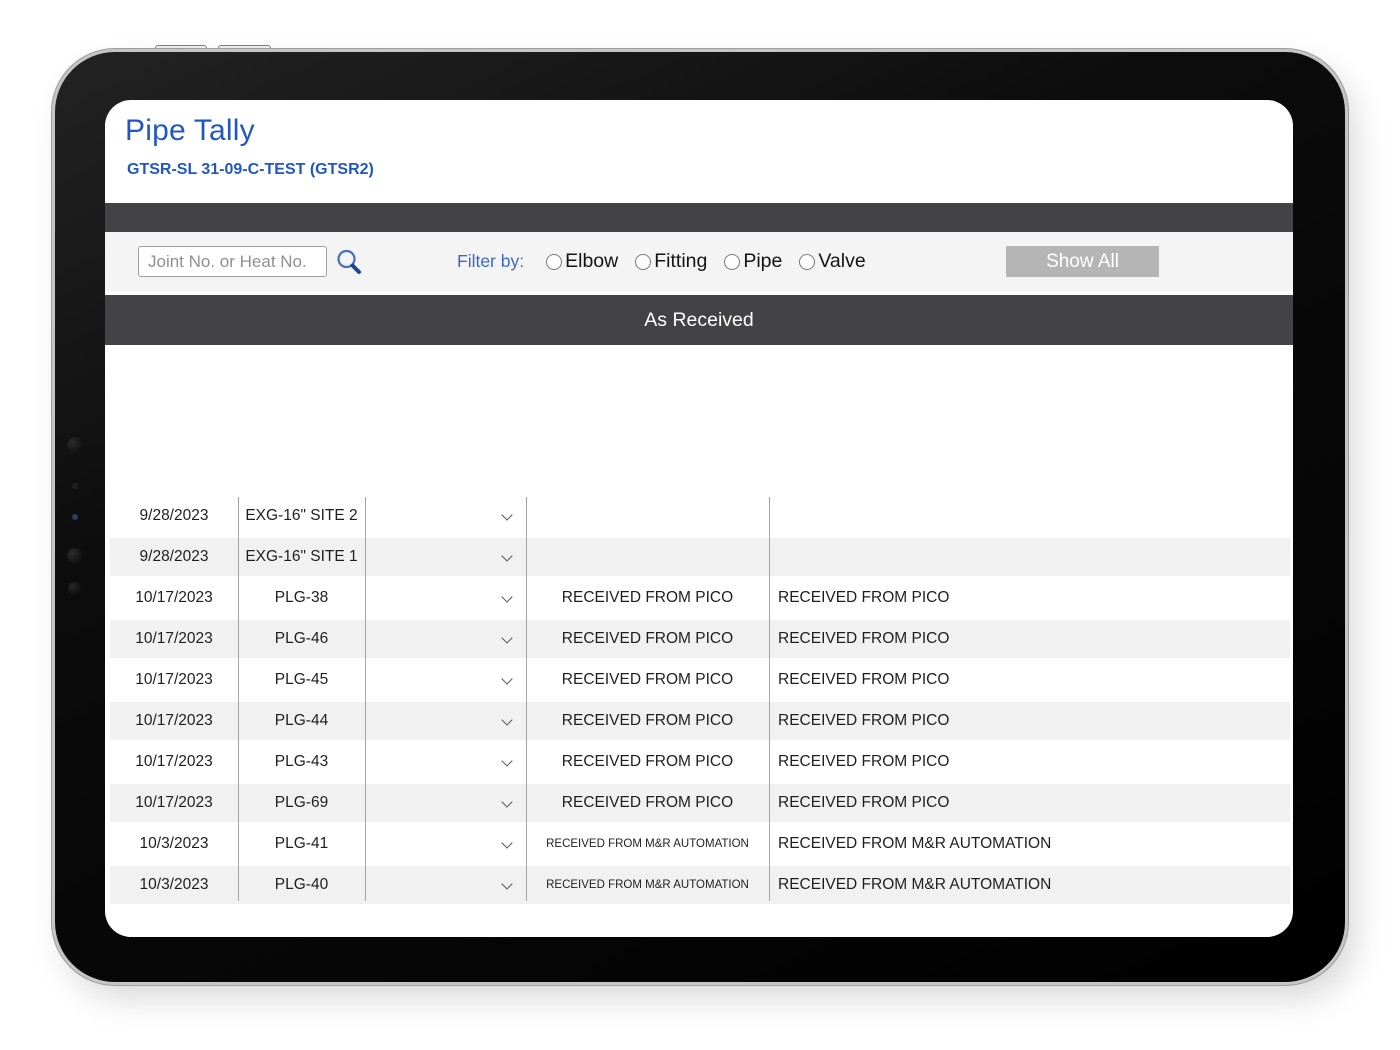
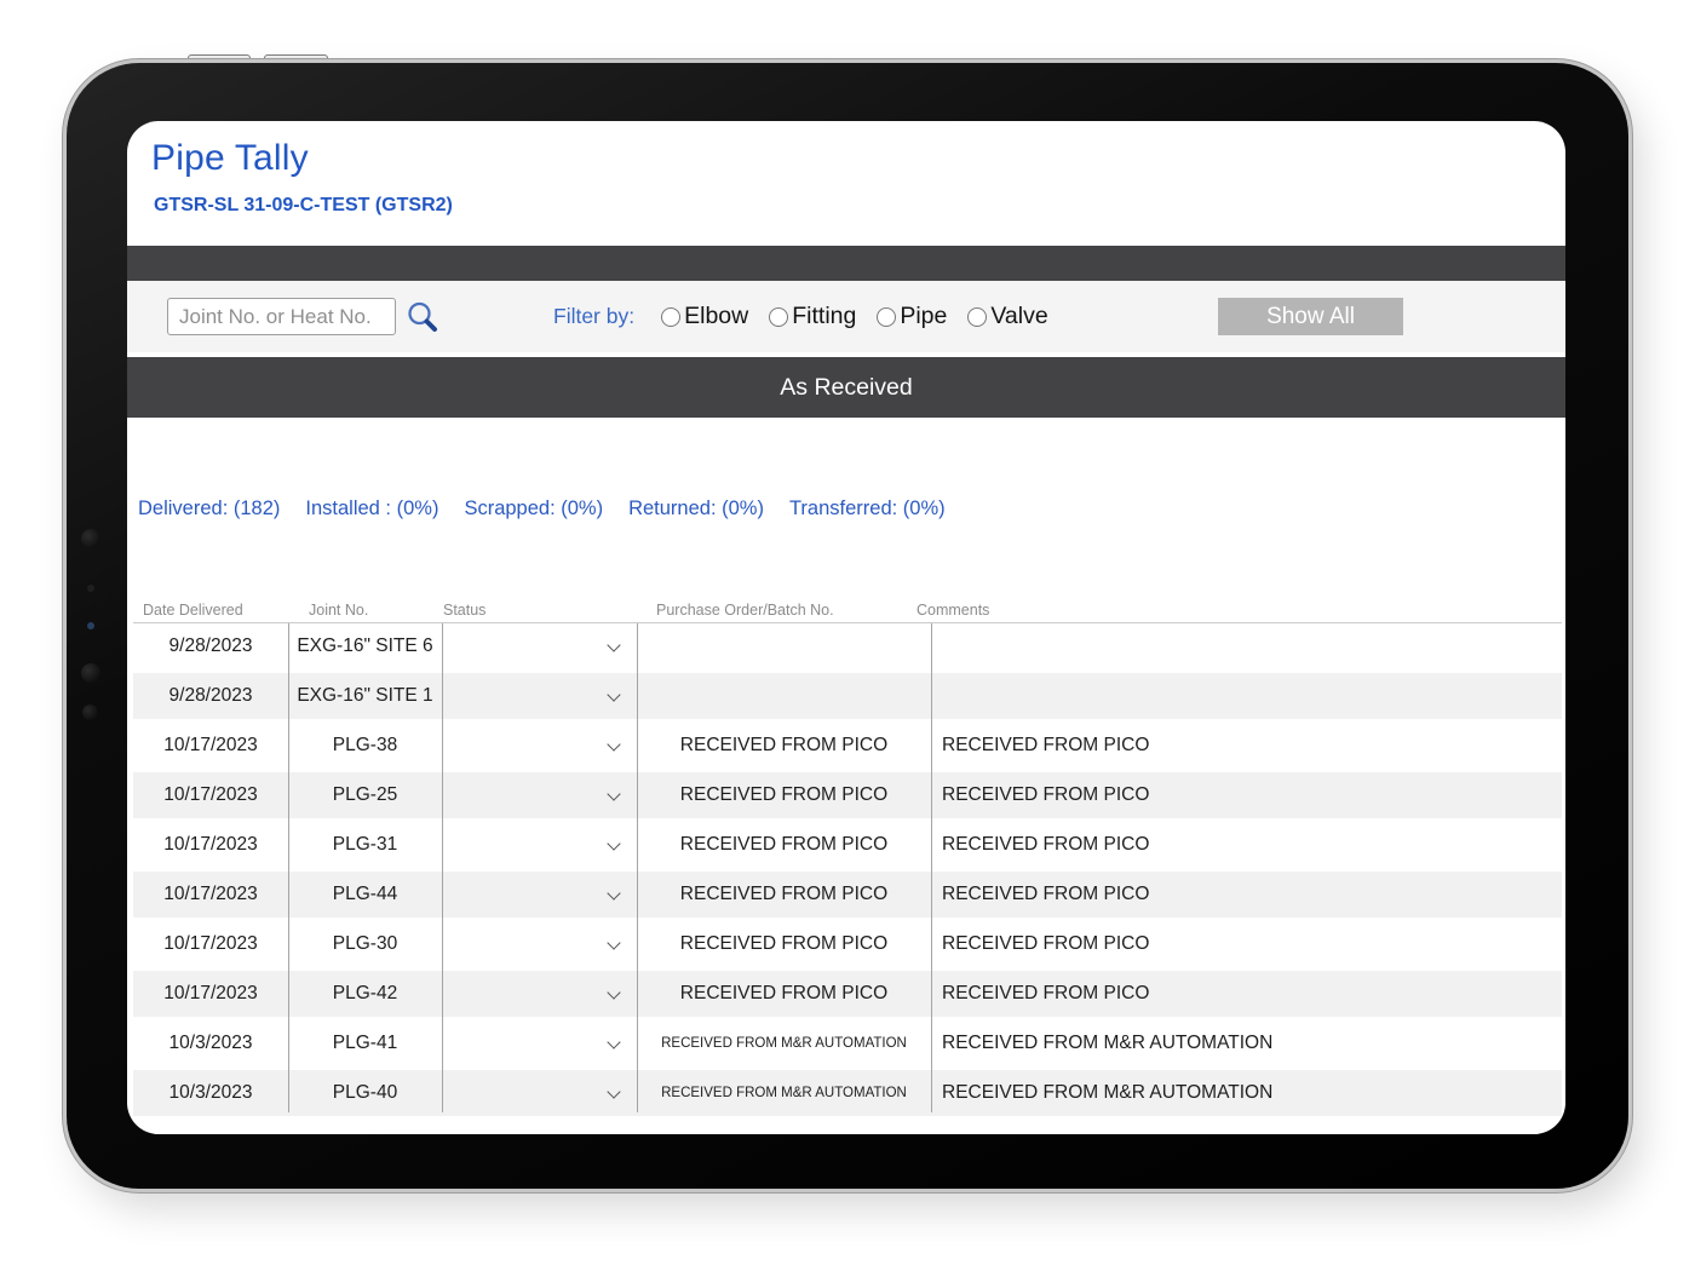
  Pipe Tally
  GTSR-SL 31-09-C-TEST (GTSR2)
  Joint No. or Heat No.
  Filter by:
  Elbow
  Fitting
  Pipe
  Valve
  Show All
  As Received
+ Delivered: (182)
+ Installed : (0%)
+ Scrapped: (0%)
+ Returned: (0%)
+ Transferred: (0%)
+ Date Delivered
+ Joint No.
+ Status
+ Purchase Order/Batch No.
+ Comments
  9/28/2023
- EXG-16" SITE 2
+ EXG-16" SITE 6
  9/28/2023
  EXG-16" SITE 1
  10/17/2023
  PLG-38
  RECEIVED FROM PICO
  RECEIVED FROM PICO
  10/17/2023
- PLG-46
+ PLG-25
  RECEIVED FROM PICO
  RECEIVED FROM PICO
  10/17/2023
- PLG-45
+ PLG-31
  RECEIVED FROM PICO
  RECEIVED FROM PICO
  10/17/2023
  PLG-44
  RECEIVED FROM PICO
  RECEIVED FROM PICO
  10/17/2023
- PLG-43
+ PLG-30
  RECEIVED FROM PICO
  RECEIVED FROM PICO
  10/17/2023
- PLG-69
+ PLG-42
  RECEIVED FROM PICO
  RECEIVED FROM PICO
  10/3/2023
  PLG-41
  RECEIVED FROM M&R AUTOMATION
  RECEIVED FROM M&R AUTOMATION
  10/3/2023
  PLG-40
  RECEIVED FROM M&R AUTOMATION
  RECEIVED FROM M&R AUTOMATION
